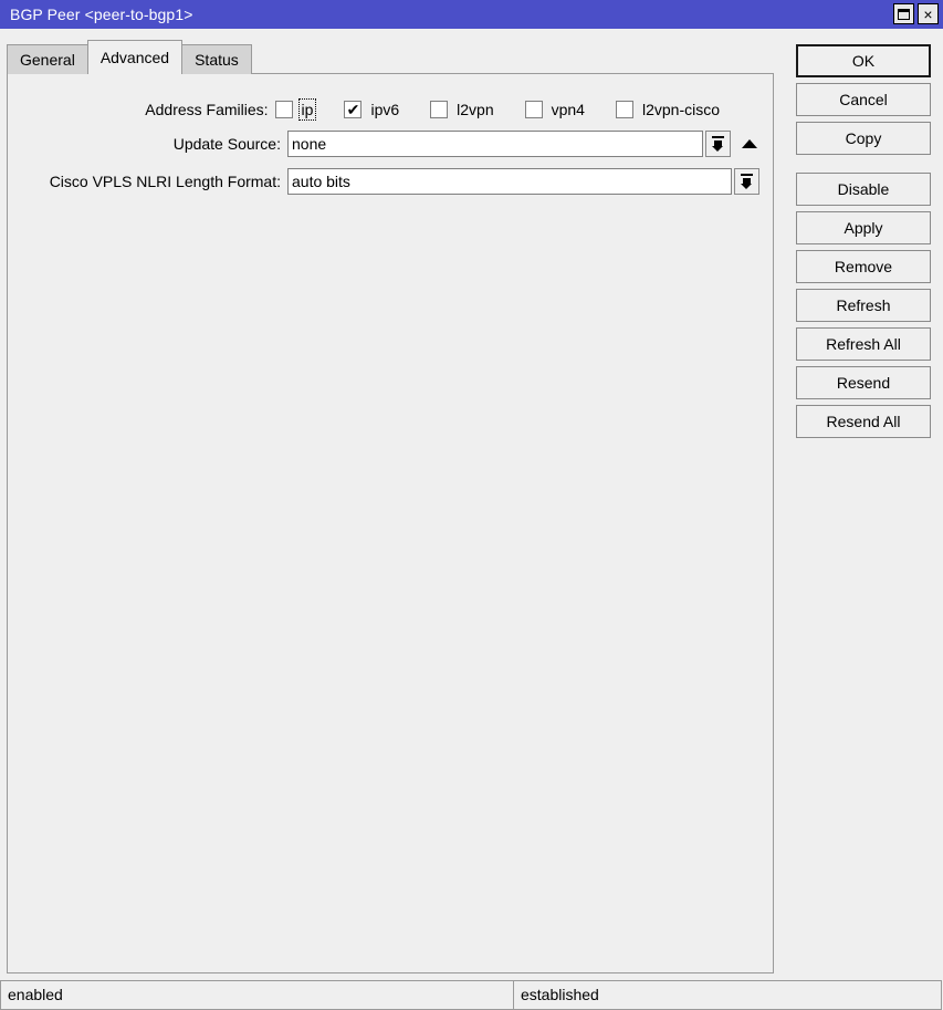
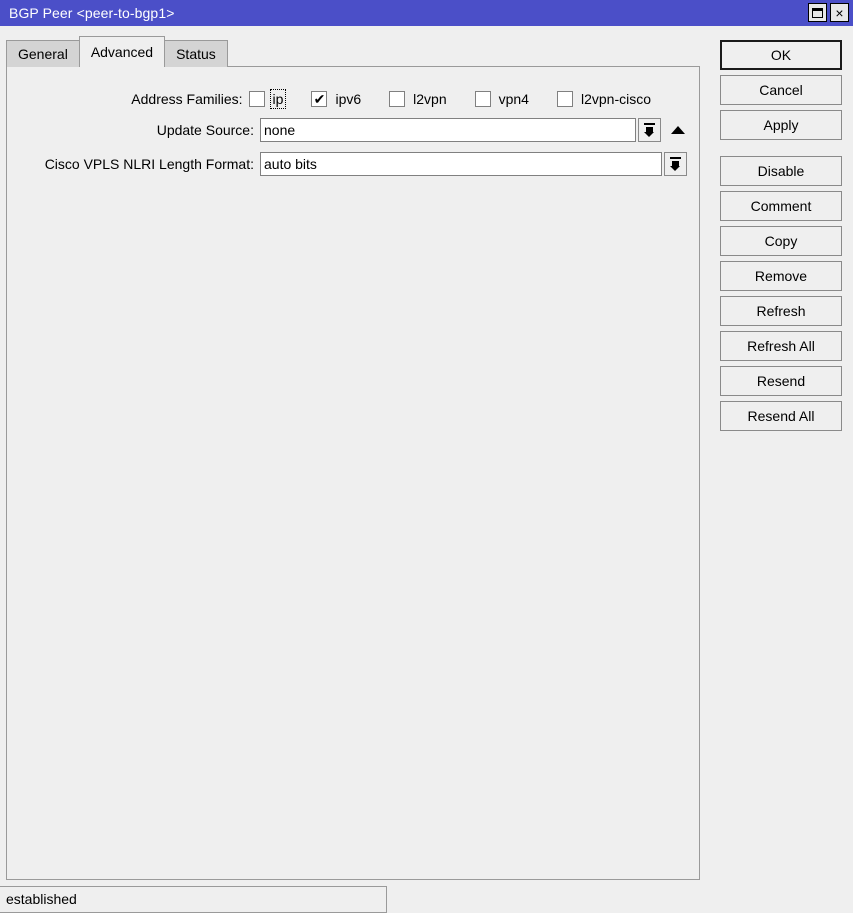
  BGP Peer <peer-to-bgp1>
  ×
  General
  Advanced
  Status
  Address Families:
  ip
  ✔
  ipv6
  l2vpn
  vpn4
  l2vpn-cisco
  Update Source:
  none
  Cisco VPLS NLRI Length Format:
  auto bits
  OK
  Cancel
- Copy
+ Apply
  Disable
+ Comment
- Apply
+ Copy
  Remove
  Refresh
  Refresh All
  Resend
  Resend All
- enabled
  established
